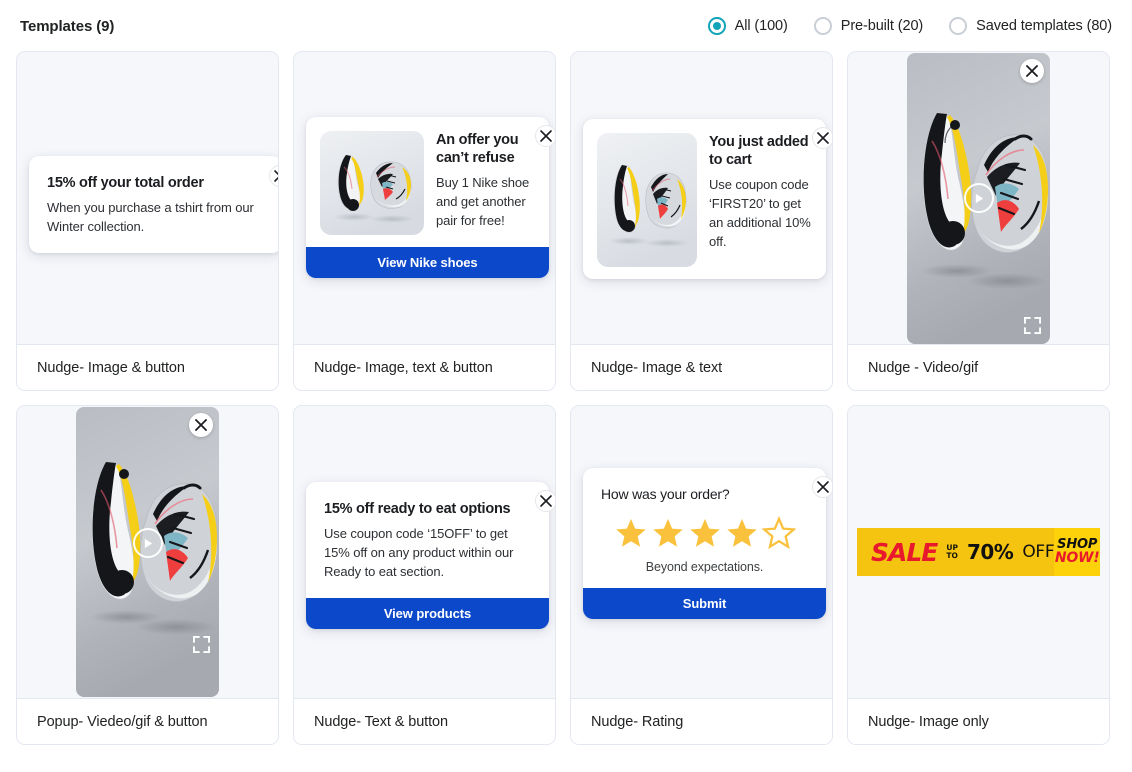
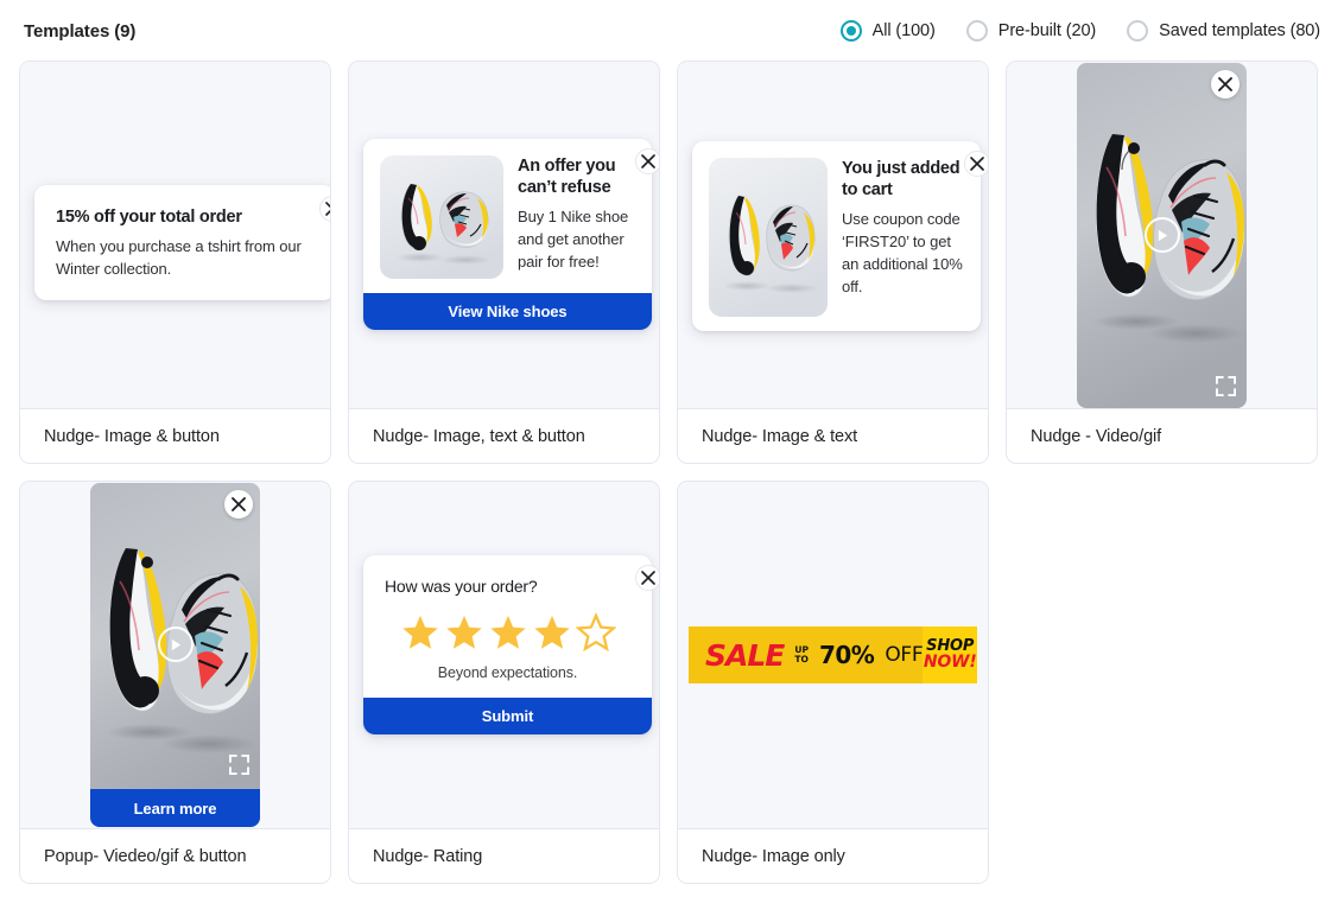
  Templates (9)
  All (100)
  Pre-built (20)
  Saved templates (80)
  15% off your total order
  When you purchase a tshirt from our Winter collection.
  Nudge- Image & button
  An offer you can’t refuse
  Buy 1 Nike shoe and get another pair for free!
  View Nike shoes
  Nudge- Image, text & button
  You just added to cart
  Use coupon code ‘FIRST20’ to get an additional 10% off.
  Nudge- Image & text
  Nudge - Video/gif
+ Learn more
  Popup- Viedeo/gif & button
- 15% off ready to eat options
- Use coupon code ‘15OFF’ to get 15% off on any product within our Ready to eat section.
- View products
- Nudge- Text & button
  How was your order?
  Beyond expectations.
  Submit
  Nudge- Rating
  SALE
  UP
  TO
  70%
  OFF
  SHOP
  NOW!
  Nudge- Image only
